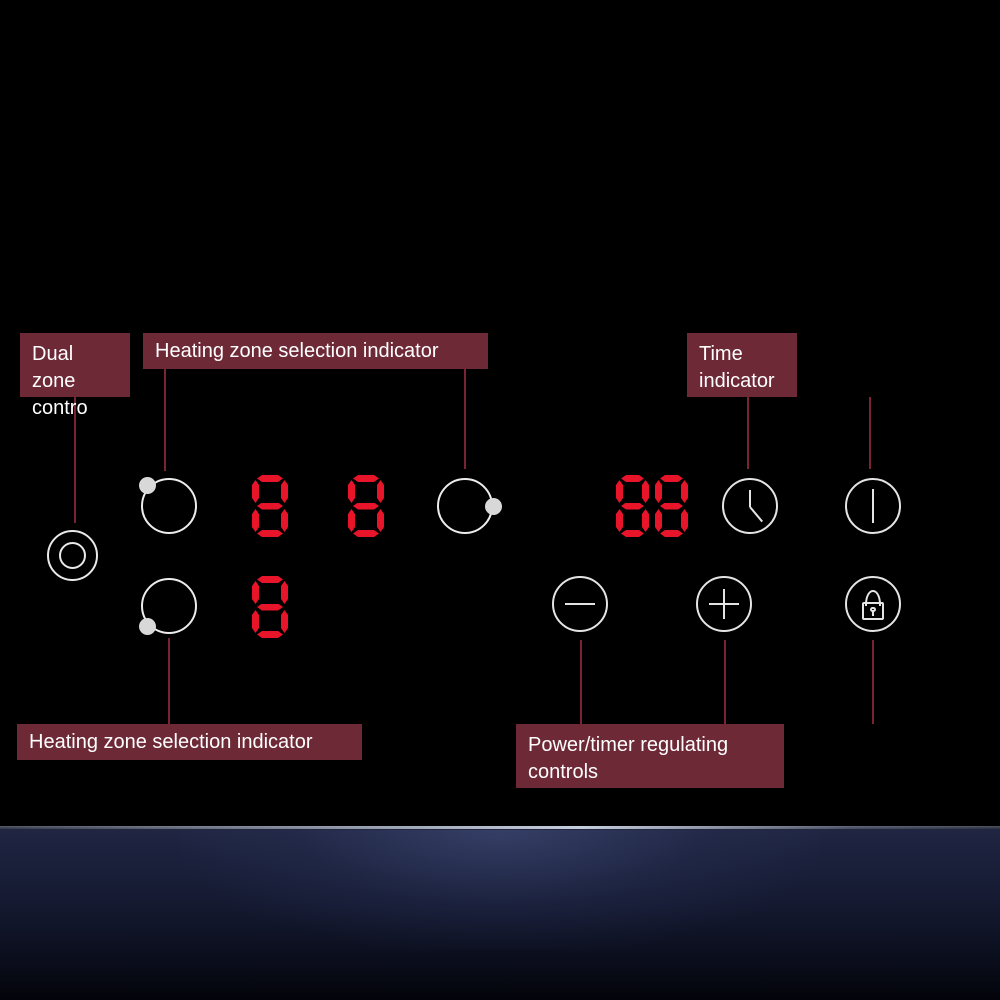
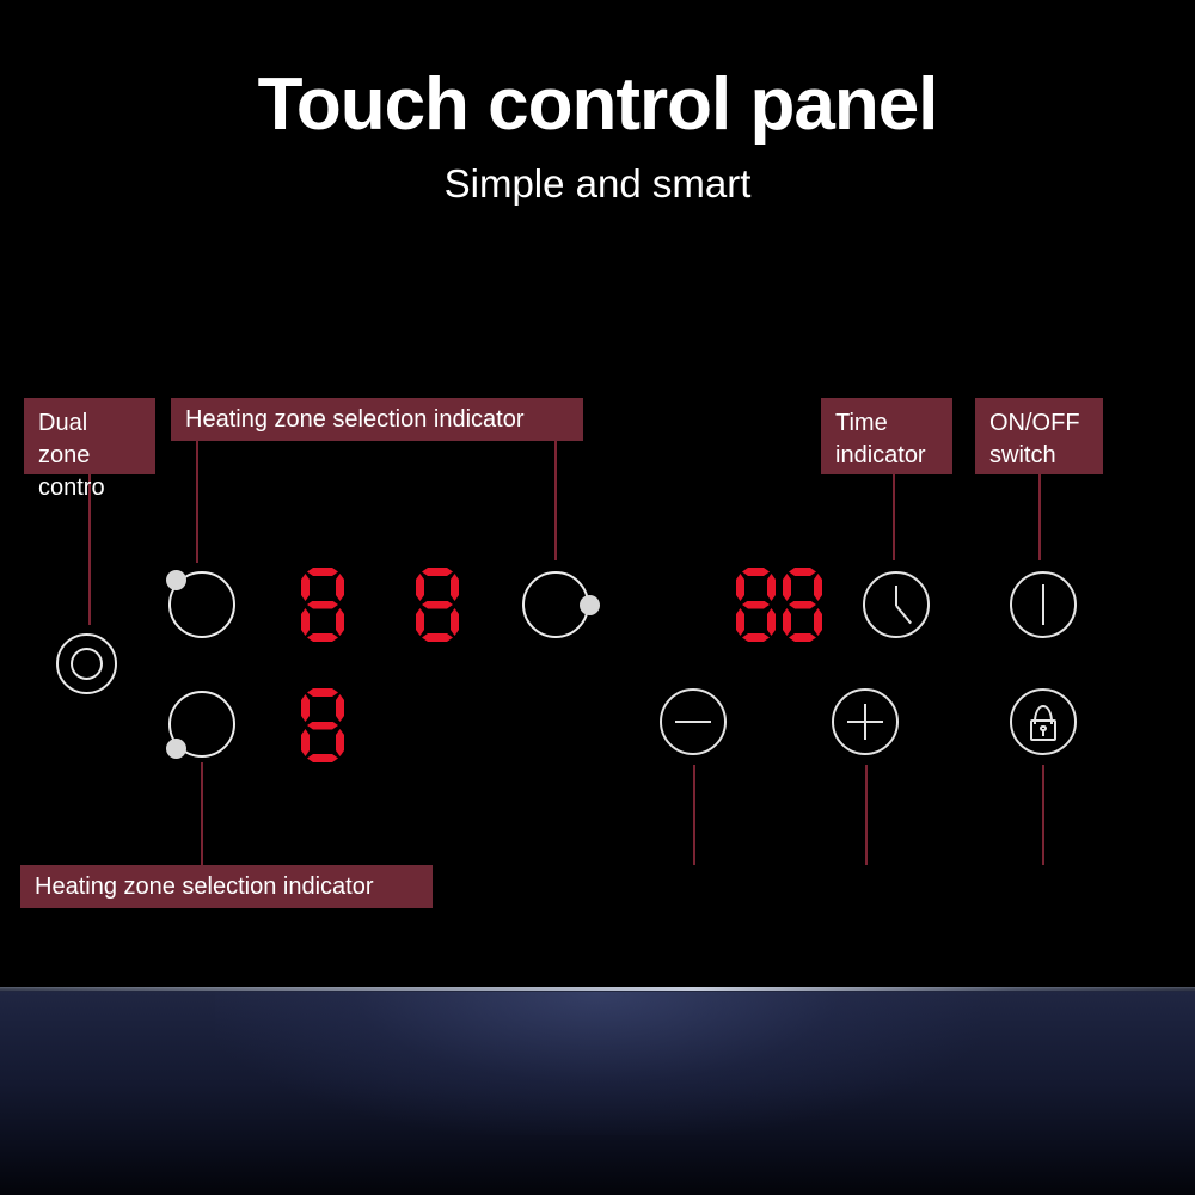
+ Touch control panel
+ Simple and smart
  Dual zone
  contro
  Heating zone selection indicator
  Time
  indicator
+ ON/OFF
+ switch
  Heating zone selection indicator
- Power/timer regulating
- controls
